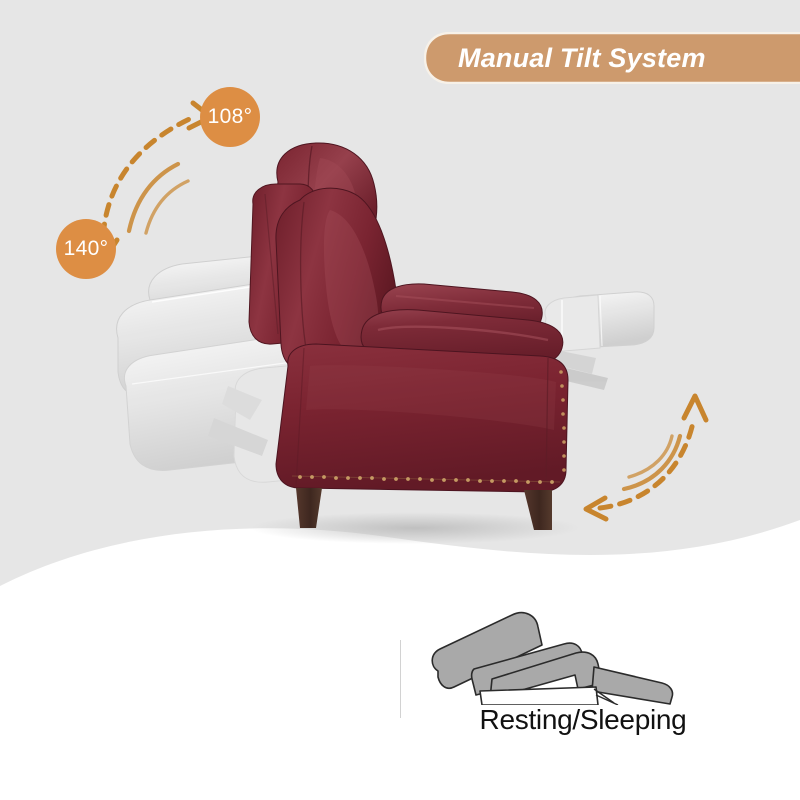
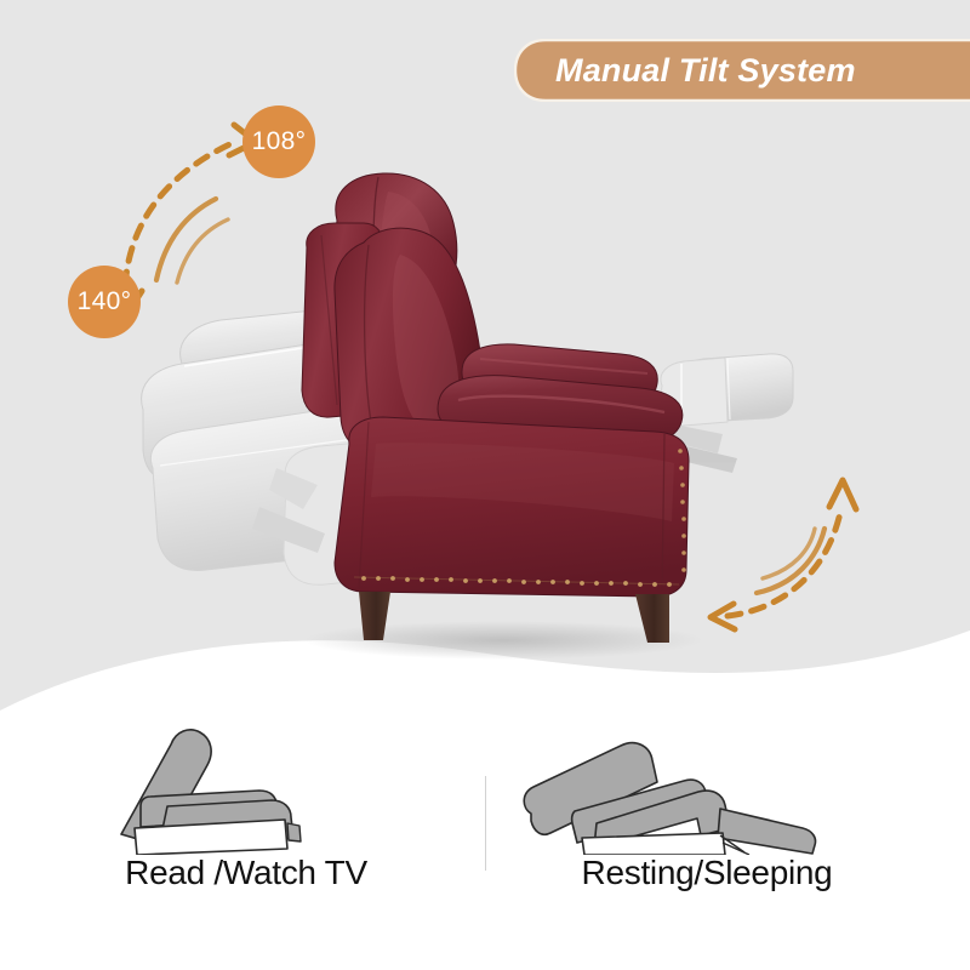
  Manual Tilt System
  108°
  140°
+ Read /Watch TV
  Resting/Sleeping
